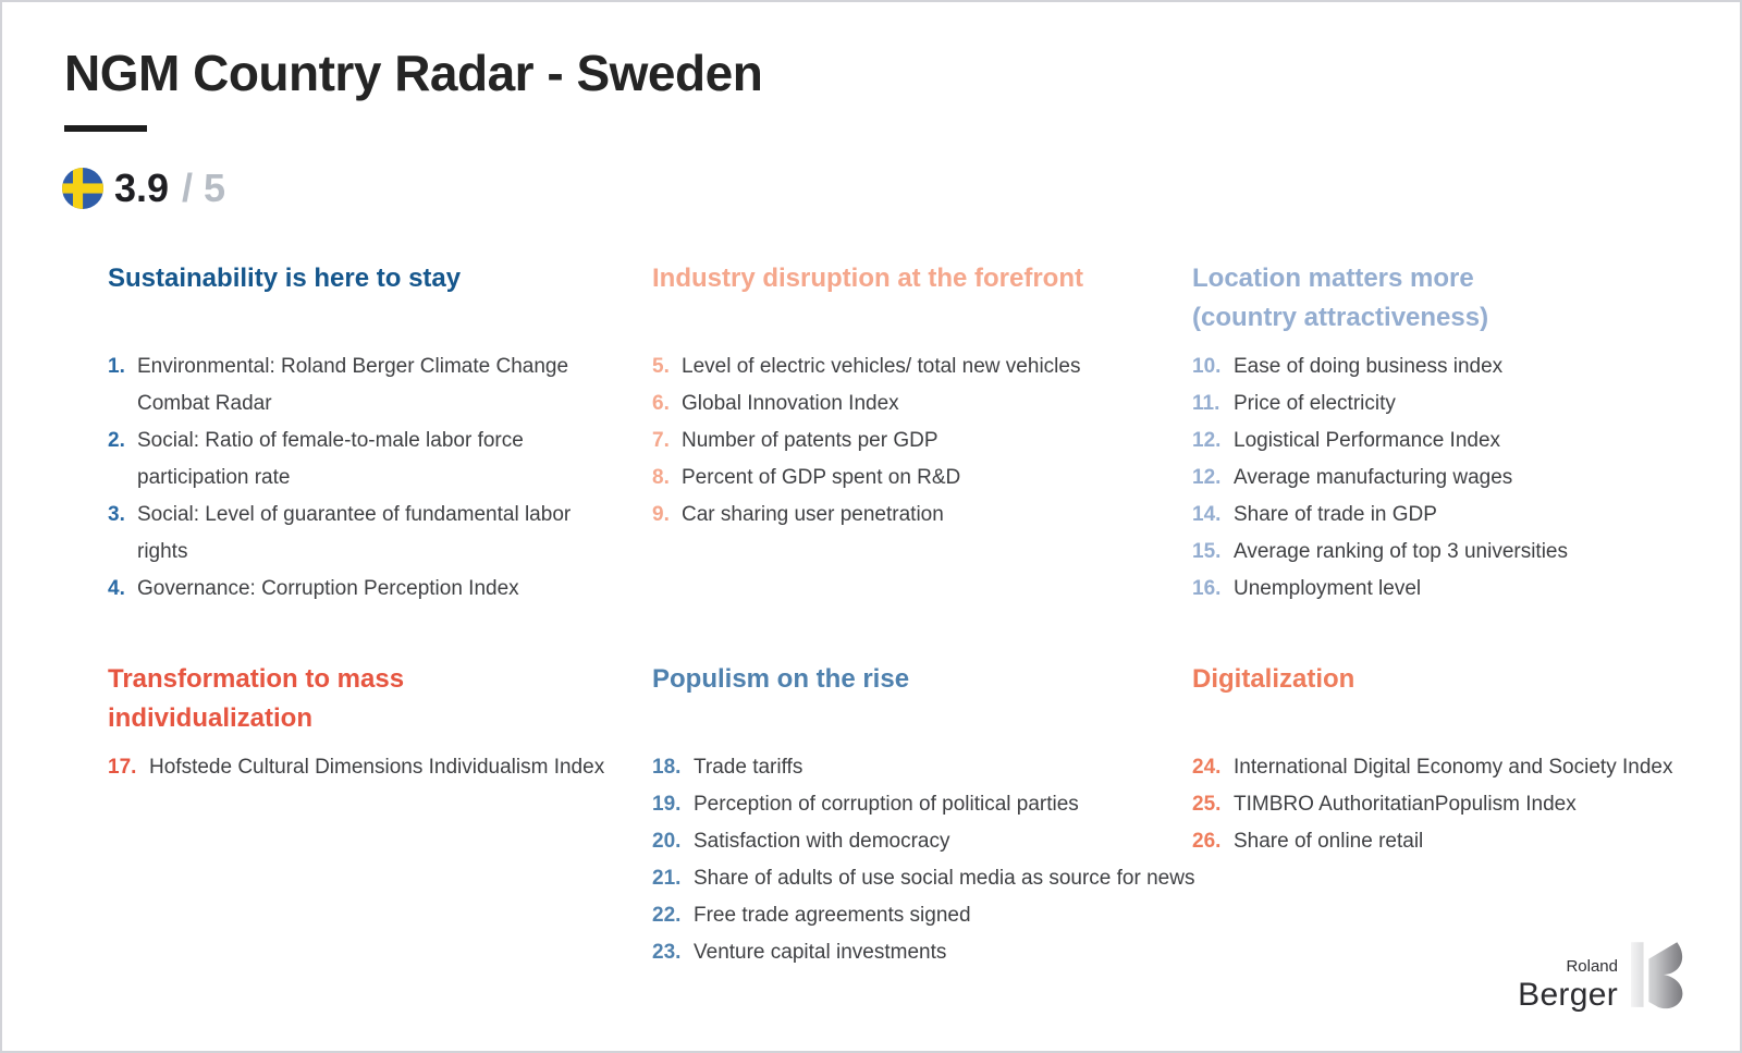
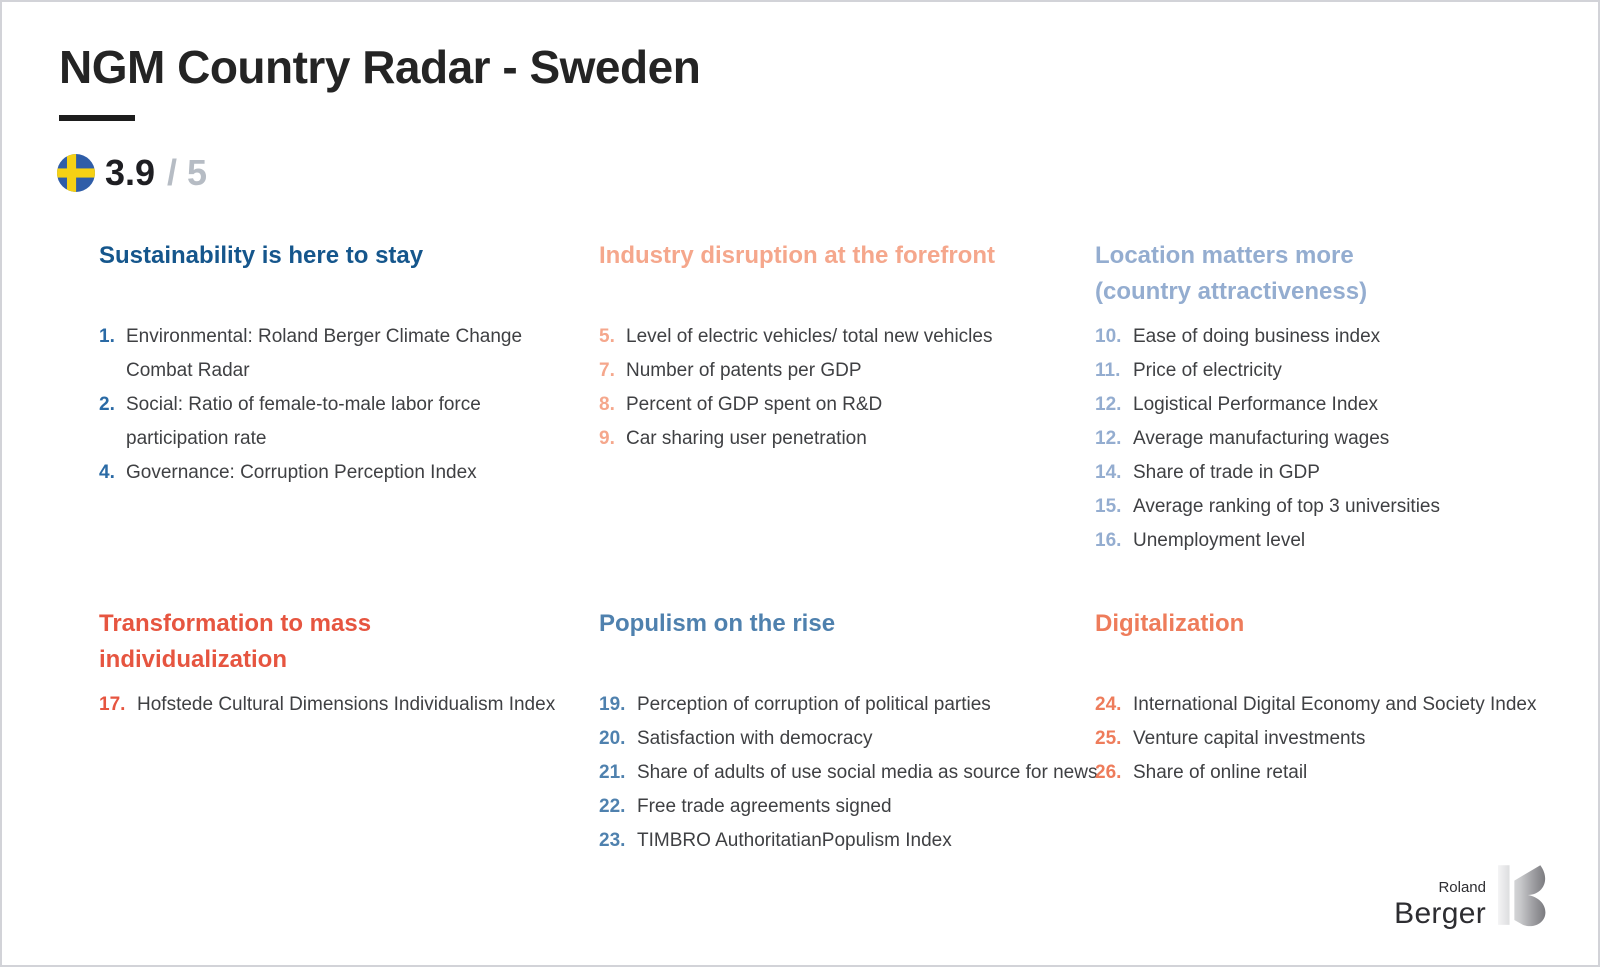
  NGM Country Radar - Sweden
  3.9
  / 5
  Sustainability is here to stay
  1.
  Environmental: Roland Berger Climate Change Combat Radar
  2.
  Social: Ratio of female-to-male labor force participation rate
- 3.
- Social: Level of guarantee of fundamental labor rights
  4.
  Governance: Corruption Perception Index
  Industry disruption at the forefront
  5.
  Level of electric vehicles/ total new vehicles
- 6.
- Global Innovation Index
  7.
  Number of patents per GDP
  8.
  Percent of GDP spent on R&D
  9.
  Car sharing user penetration
  Location matters more
  (country attractiveness)
  10.
  Ease of doing business index
  11.
  Price of electricity
  12.
  Logistical Performance Index
  12.
  Average manufacturing wages
  14.
  Share of trade in GDP
  15.
  Average ranking of top 3 universities
  16.
  Unemployment level
  Transformation to mass
  individualization
  17.
  Hofstede Cultural Dimensions Individualism Index
  Populism on the rise
- 18.
- Trade tariffs
  19.
  Perception of corruption of political parties
  20.
  Satisfaction with democracy
  21.
  Share of adults of use social media as source for news
  22.
  Free trade agreements signed
  23.
- Venture capital investments
+ TIMBRO AuthoritatianPopulism Index
  Digitalization
  24.
  International Digital Economy and Society Index
  25.
- TIMBRO AuthoritatianPopulism Index
+ Venture capital investments
  26.
  Share of online retail
  Roland
  Berger
